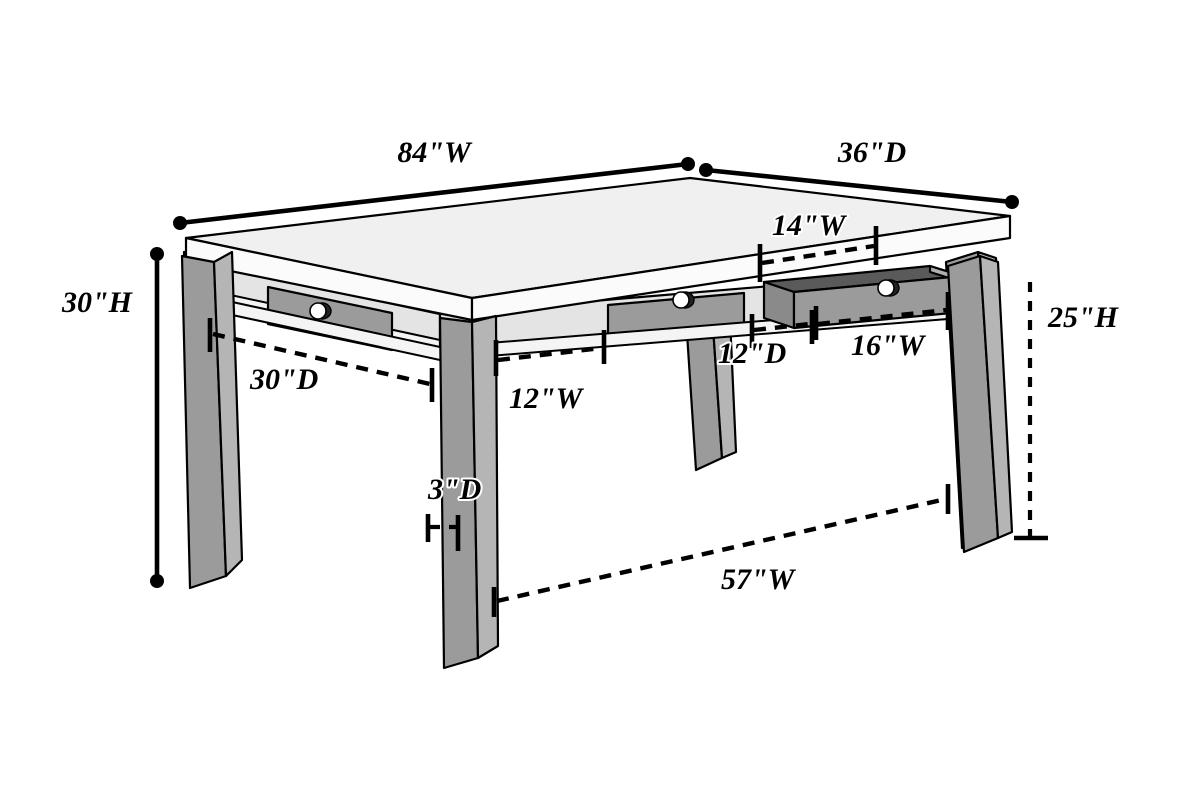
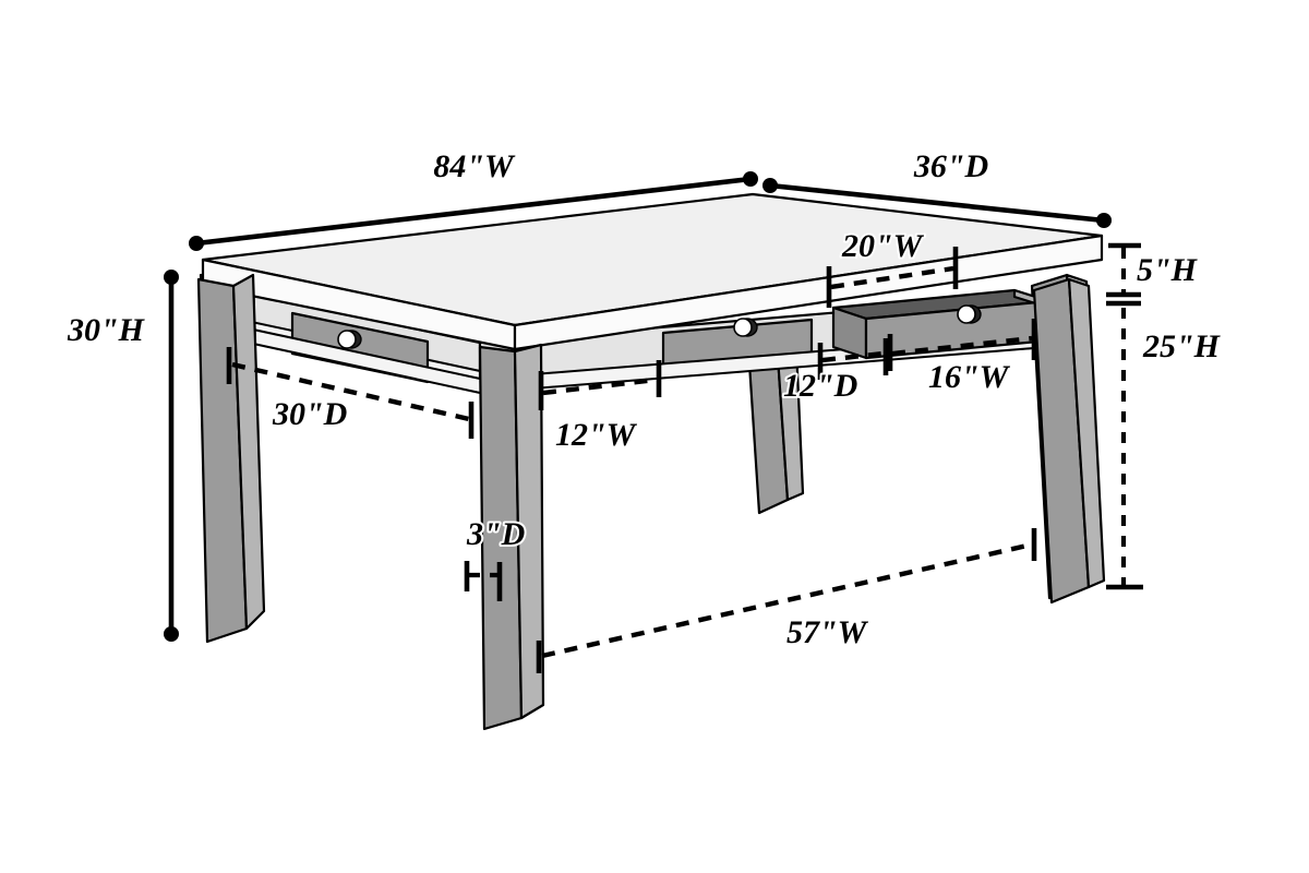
  84"W
  36"D
  30"H
+ 5"H
  25"H
- 14"W
+ 20"W
  12"D
  16"W
  30"D
  12"W
  3"D
  57"W
